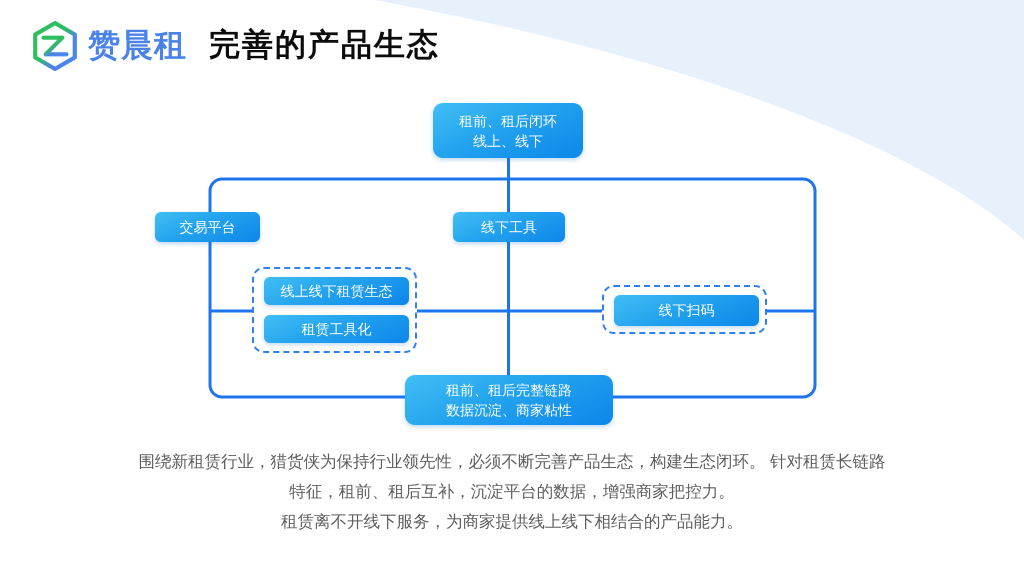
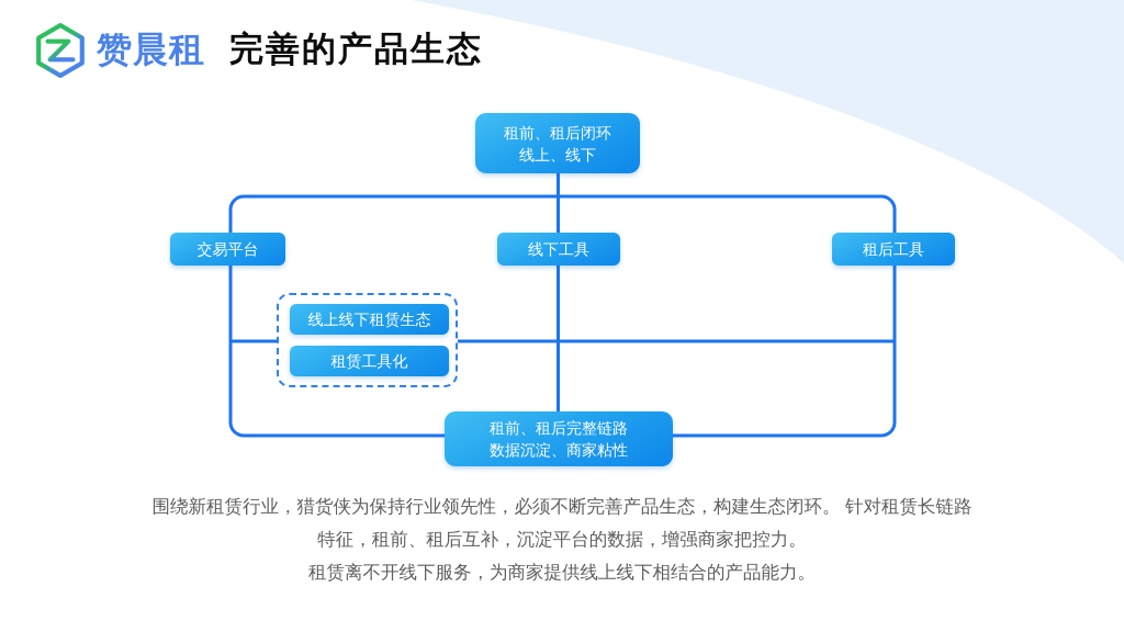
  赞晨租
  完善的产品生态
  租前、租后闭环
  线上、线下
  交易平台
  线下工具
+ 租后工具
  线上线下租赁生态
  租赁工具化
- 线下扫码
  租前、租后完整链路
  数据沉淀、商家粘性
  围绕新租赁行业，猎货侠为保持行业领先性，必须不断完善产品生态，构建生态闭环。 针对租赁长链路
  特征，租前、租后互补，沉淀平台的数据，增强商家把控力。
  租赁离不开线下服务，为商家提供线上线下相结合的产品能力。
